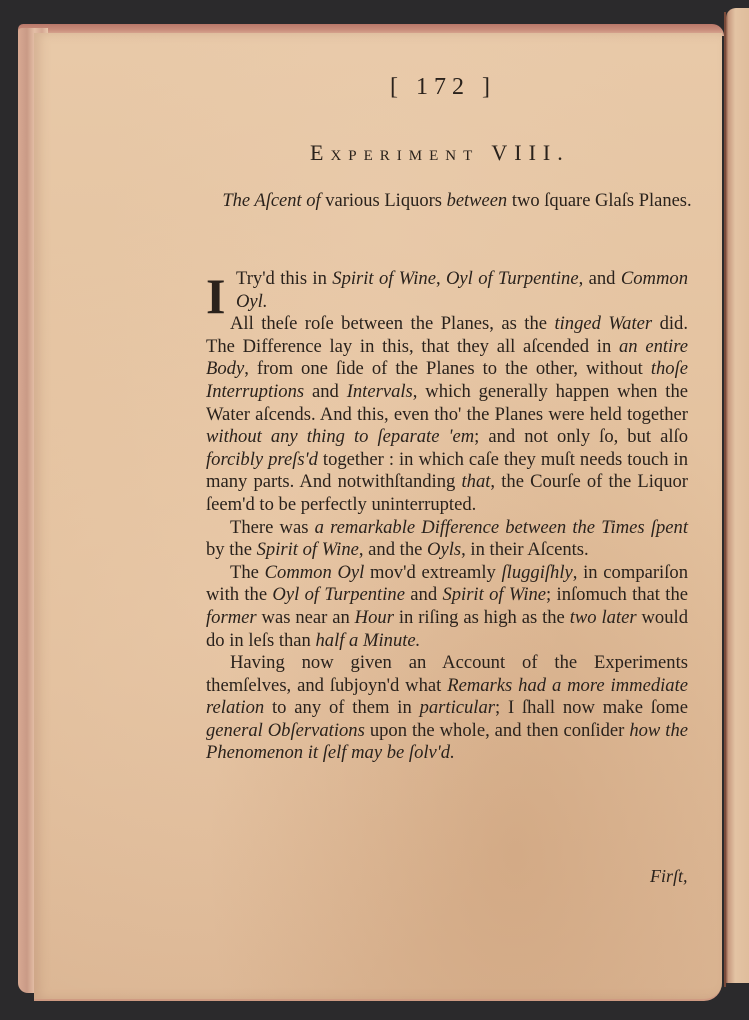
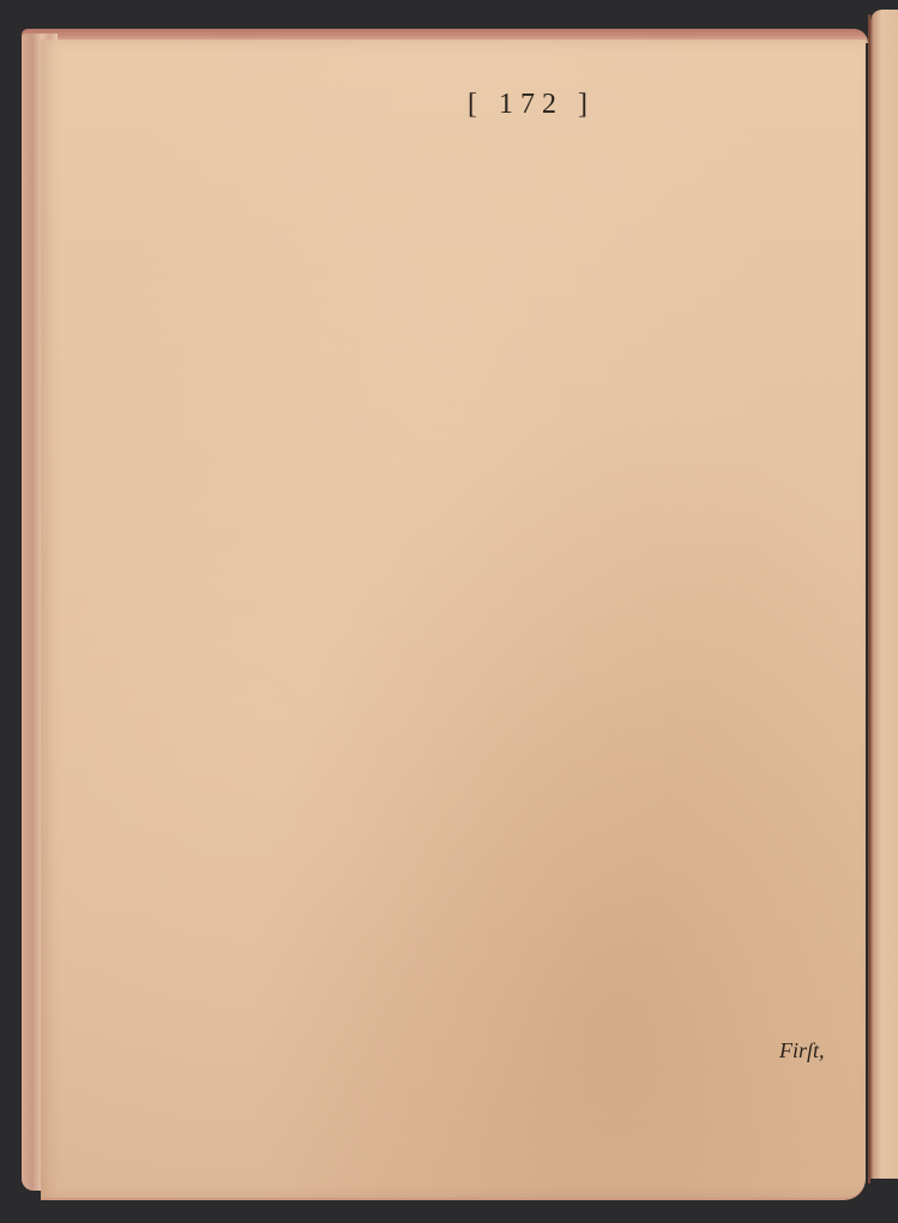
  [ 172 ]
- Experiment VIII.
- The Aſcent of various Liquors between two ſquare Glaſs Planes.
- I
- Try'd this in Spirit of Wine, Oyl of Turpentine, and Common Oyl.
- All theſe roſe between the Planes, as the tinged Water did. The Difference lay in this, that they all aſcended in an entire Body, from one ſide of the Planes to the other, without thoſe Interruptions and Intervals, which generally happen when the Water aſcends. And this, even tho' the Planes were held together without any thing to ſeparate 'em; and not only ſo, but alſo forcibly preſs'd together : in which caſe they muſt needs touch in many parts. And notwithſtanding that, the Courſe of the Liquor ſeem'd to be perfectly uninterrupted.
- There was a remarkable Difference between the Times ſpent by the Spirit of Wine, and the Oyls, in their Aſcents.
- The Common Oyl mov'd extreamly ſluggiſhly, in compariſon with the Oyl of Turpentine and Spirit of Wine; inſomuch that the former was near an Hour in riſing as high as the two later would do in leſs than half a Minute.
- Having now given an Account of the Experiments themſelves, and ſubjoyn'd what Remarks had a more immediate relation to any of them in particular; I ſhall now make ſome general Obſervations upon the whole, and then conſider how the Phenomenon it ſelf may be ſolv'd.
  Firſt,
